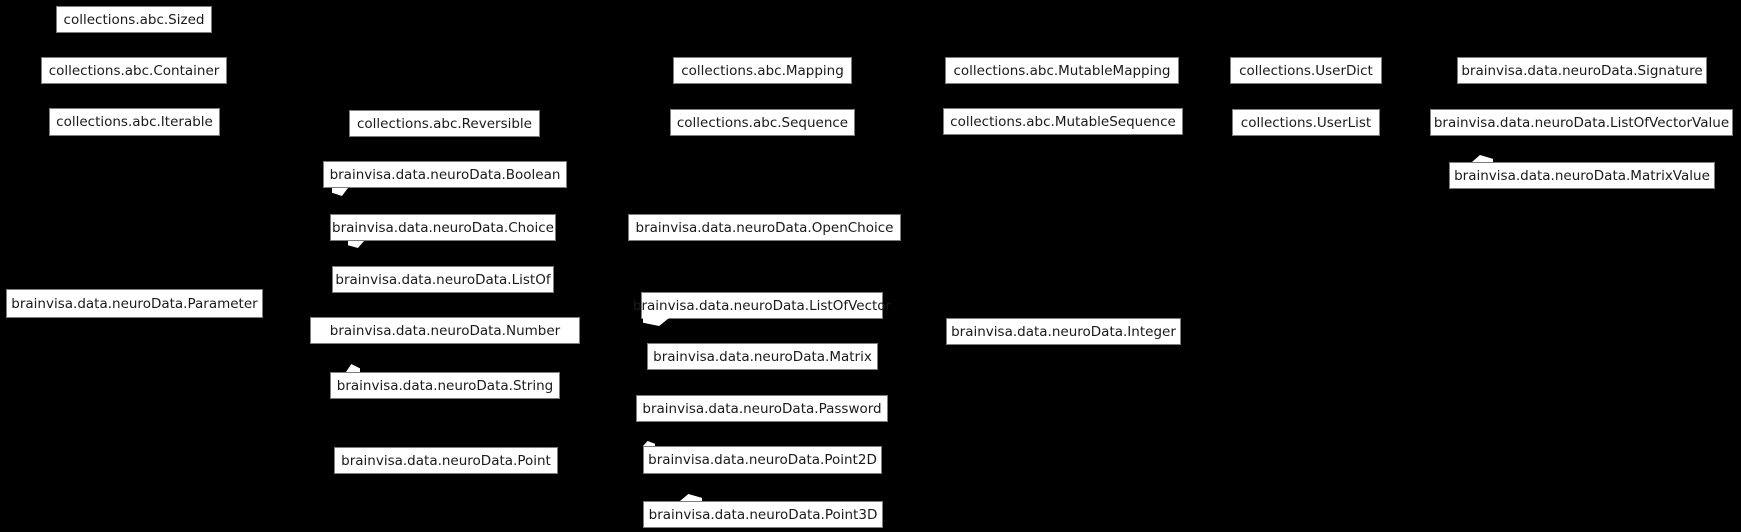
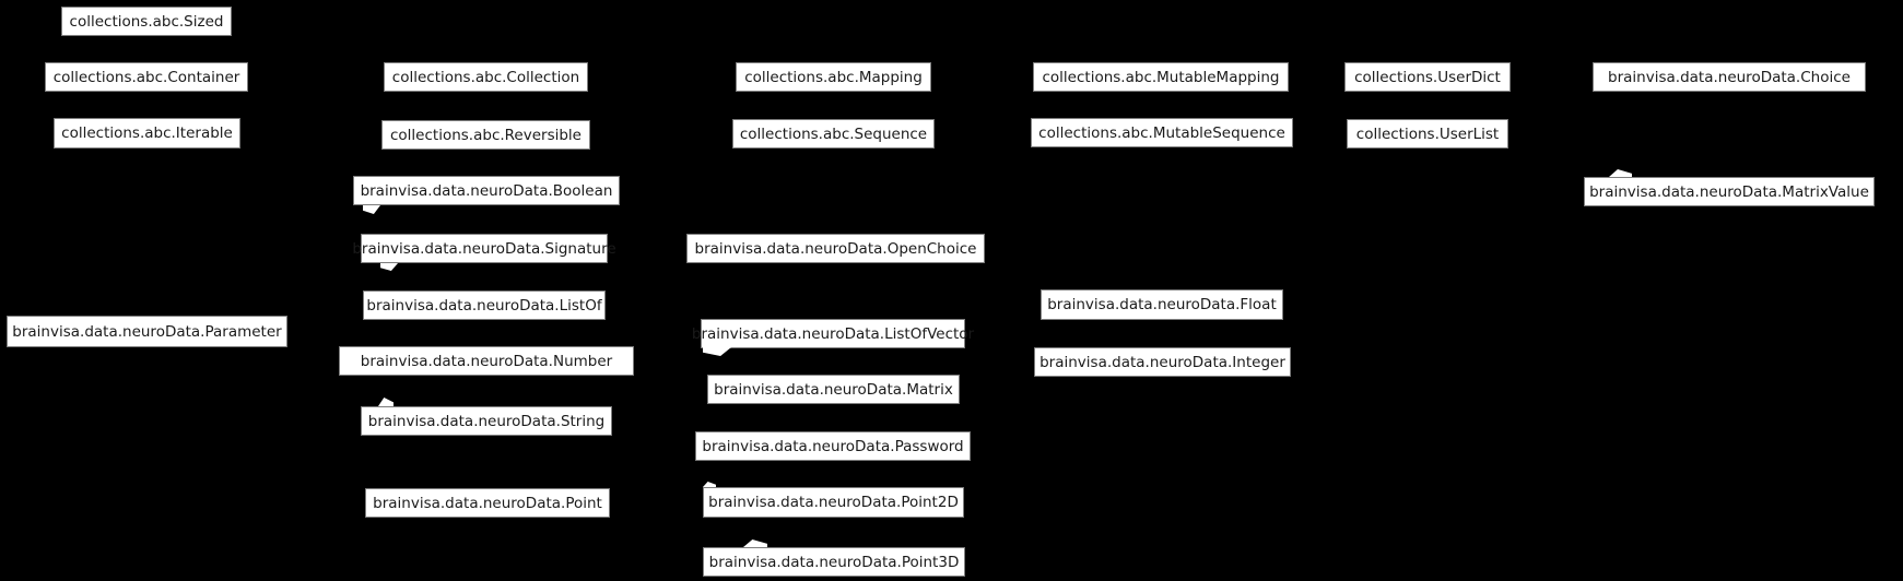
  collections.abc.Sized
  collections.abc.Container
  collections.abc.Iterable
  brainvisa.data.neuroData.Parameter
+ collections.abc.Collection
  collections.abc.Reversible
  brainvisa.data.neuroData.Boolean
- brainvisa.data.neuroData.Choice
+ brainvisa.data.neuroData.Signature
  brainvisa.data.neuroData.ListOf
  brainvisa.data.neuroData.Number
  brainvisa.data.neuroData.String
  brainvisa.data.neuroData.Point
  collections.abc.Mapping
  collections.abc.Sequence
  brainvisa.data.neuroData.OpenChoice
  brainvisa.data.neuroData.ListOfVector
  brainvisa.data.neuroData.Matrix
  brainvisa.data.neuroData.Password
  brainvisa.data.neuroData.Point2D
  brainvisa.data.neuroData.Point3D
  collections.abc.MutableMapping
  collections.abc.MutableSequence
+ brainvisa.data.neuroData.Float
  brainvisa.data.neuroData.Integer
  collections.UserDict
  collections.UserList
- brainvisa.data.neuroData.Signature
+ brainvisa.data.neuroData.Choice
- brainvisa.data.neuroData.ListOfVectorValue
  brainvisa.data.neuroData.MatrixValue
